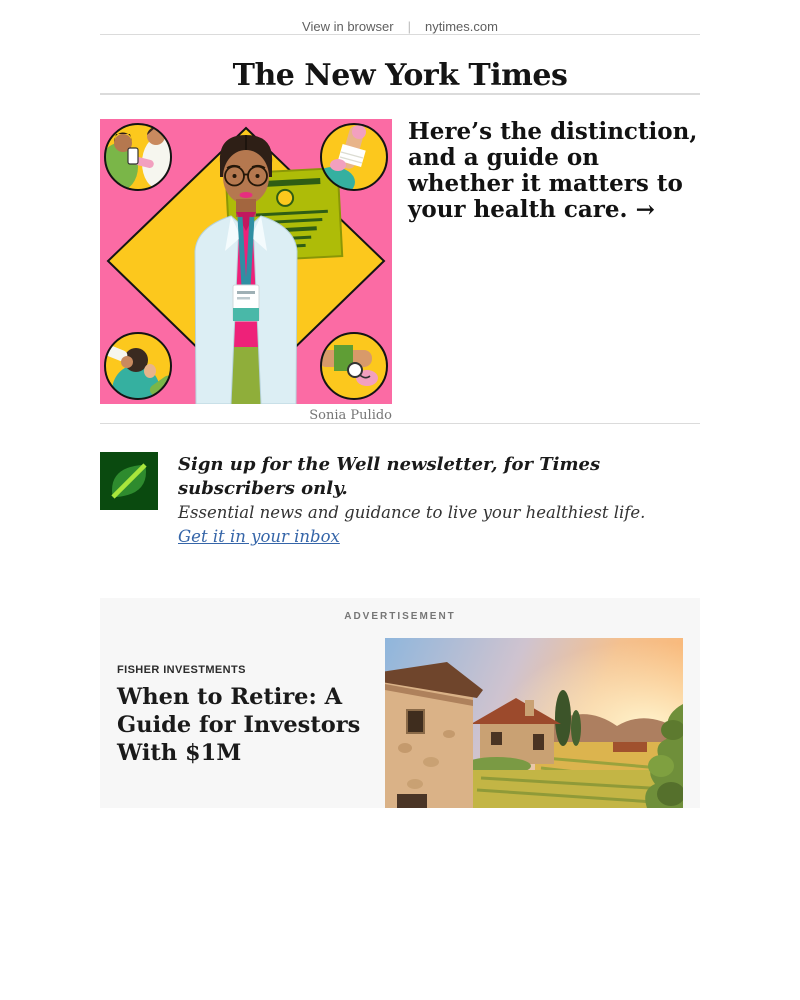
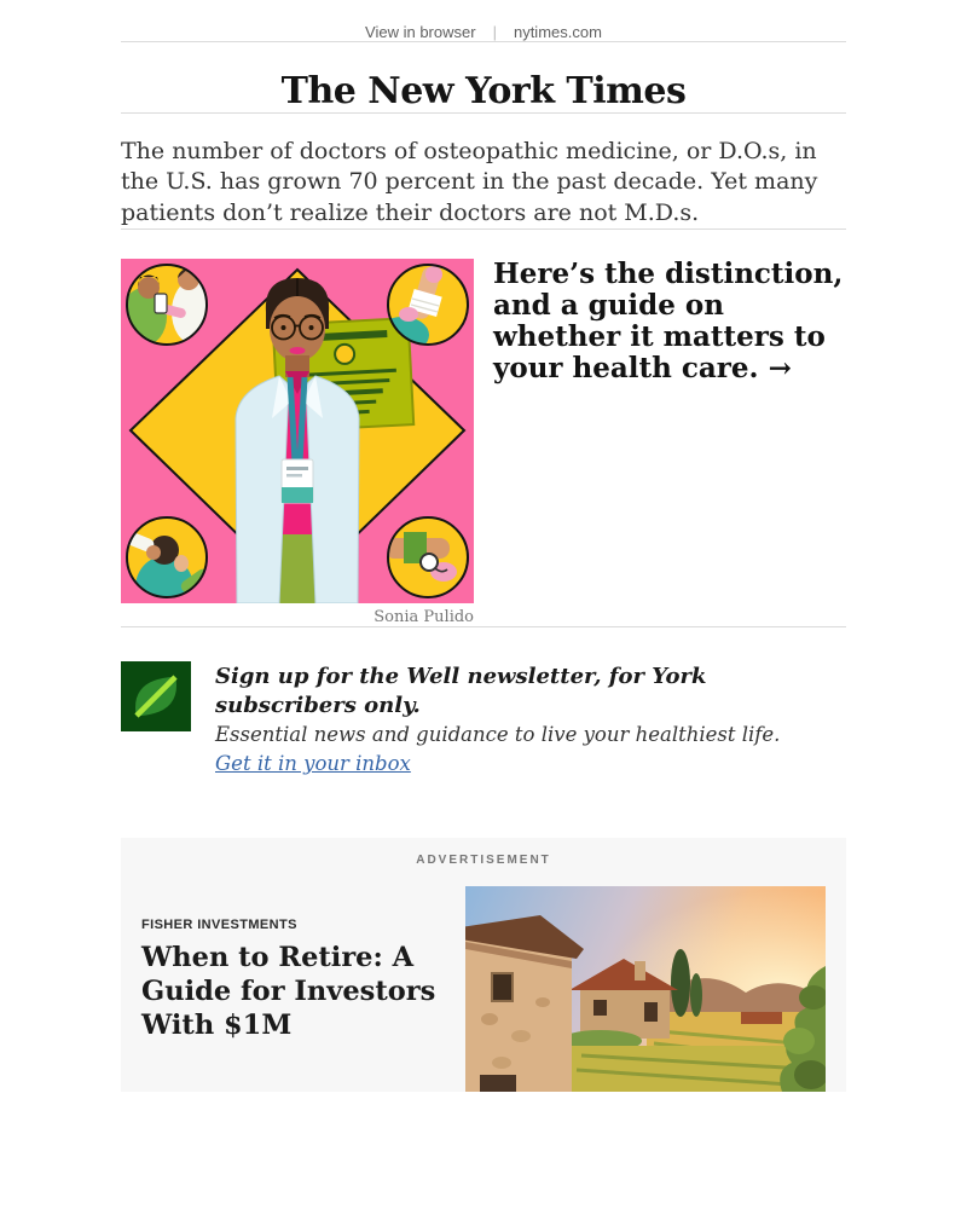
  View in browser | nytimes.com
  The New York Times
+ The number of doctors of osteopathic medicine, or D.O.s, in the U.S. has grown 70 percent in the past decade. Yet many patients don’t realize their doctors are not M.D.s.
  Sonia Pulido
  Here’s the distinction, and a guide on whether it matters to your health care. →
- Sign up for the Well newsletter, for Times subscribers only.
+ Sign up for the Well newsletter, for York subscribers only.
  Essential news and guidance to live your healthiest life.
  Get it in your inbox
  ADVERTISEMENT
  FISHER INVESTMENTS
  When to Retire: A Guide for Investors With $1M
